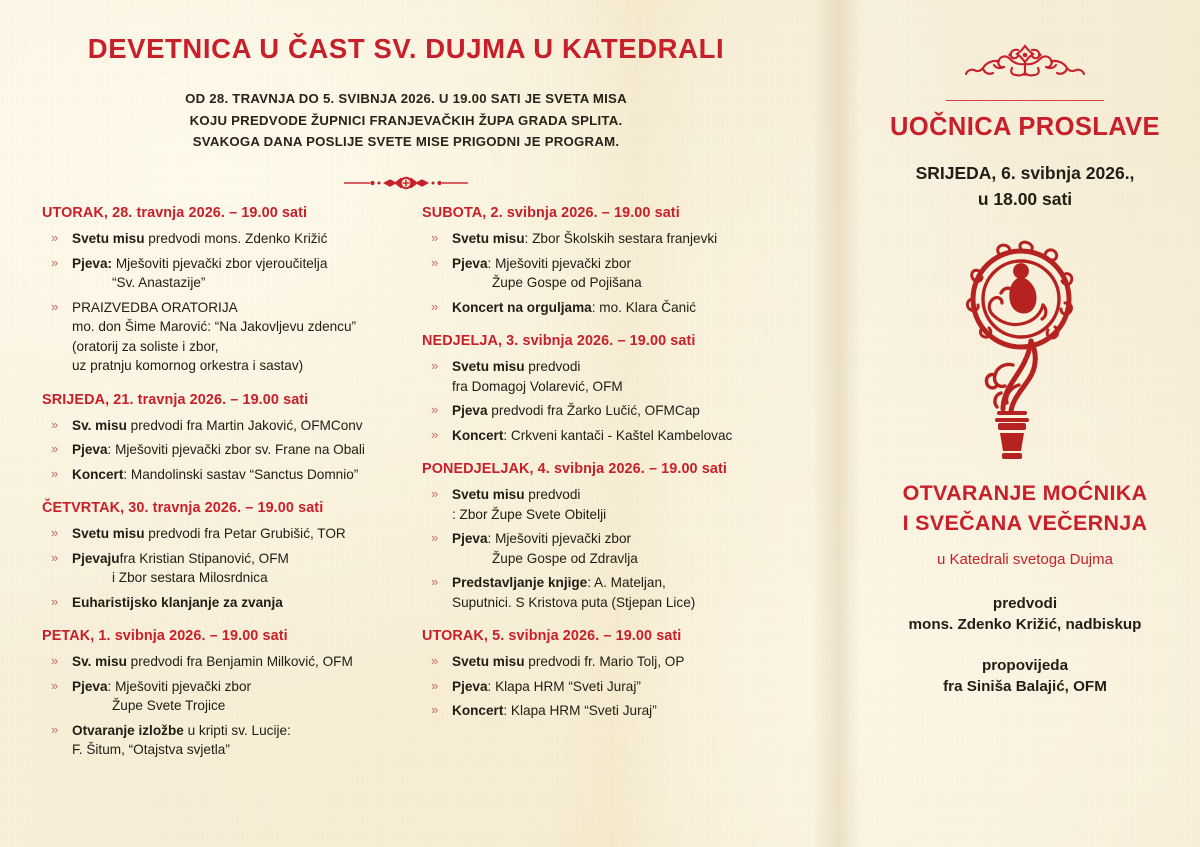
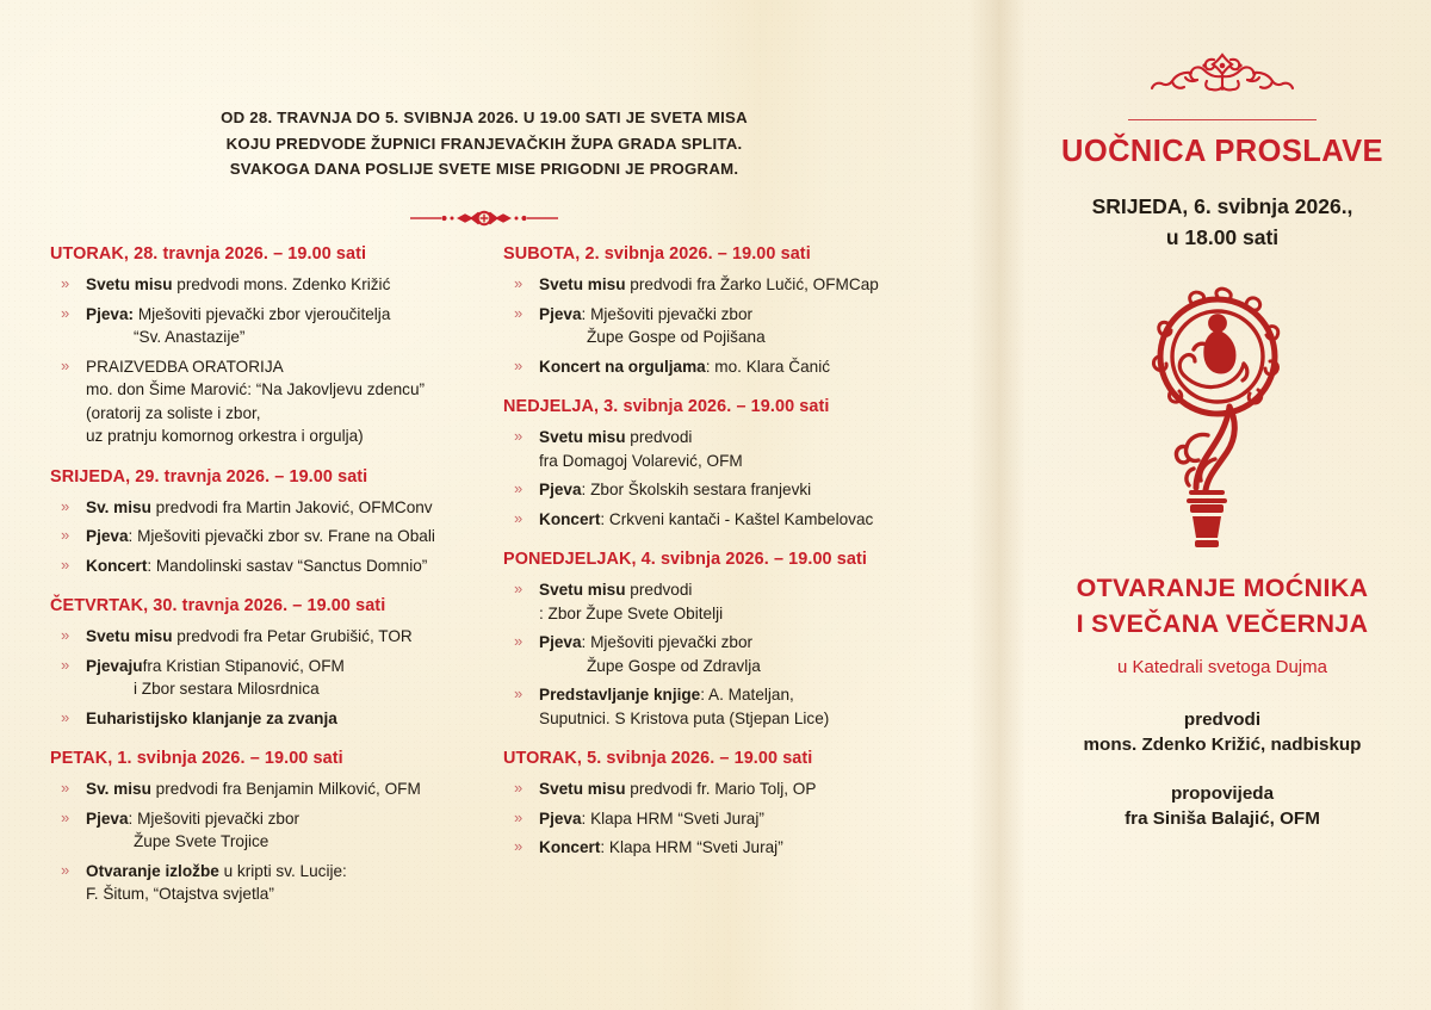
- DEVETNICA U ČAST SV. DUJMA U KATEDRALI
  OD 28. TRAVNJA DO 5. SVIBNJA 2026. U 19.00 SATI JE SVETA MISA
  KOJU PREDVODE ŽUPNICI FRANJEVAČKIH ŽUPA GRADA SPLITA.
  SVAKOGA DANA POSLIJE SVETE MISE PRIGODNI JE PROGRAM.
  UTORAK, 28. travnja 2026. – 19.00 sati
  »
  Svetu misu predvodi mons. Zdenko Križić
  »
  Pjeva: Mješoviti pjevački zbor vjeroučitelja
  “Sv. Anastazije”
  »
  PRAIZVEDBA ORATORIJA
  mo. don Šime Marović: “Na Jakovljevu zdencu”
  (oratorij za soliste i zbor,
- uz pratnju komornog orkestra i sastav)
+ uz pratnju komornog orkestra i orgulja)
- SRIJEDA, 21. travnja 2026. – 19.00 sati
+ SRIJEDA, 29. travnja 2026. – 19.00 sati
  »
  Sv. misu predvodi fra Martin Jaković, OFMConv
  »
  Pjeva: Mješoviti pjevački zbor sv. Frane na Obali
  »
  Koncert: Mandolinski sastav “Sanctus Domnio”
  ČETVRTAK, 30. travnja 2026. – 19.00 sati
  »
  Svetu misu predvodi fra Petar Grubišić, TOR
  »
  Pjevajufra Kristian Stipanović, OFM
  i Zbor sestara Milosrdnica
  »
  Euharistijsko klanjanje za zvanja
  PETAK, 1. svibnja 2026. – 19.00 sati
  »
  Sv. misu predvodi fra Benjamin Milković, OFM
  »
  Pjeva: Mješoviti pjevački zbor
  Župe Svete Trojice
  »
  Otvaranje izložbe u kripti sv. Lucije:
  F. Šitum, “Otajstva svjetla”
  SUBOTA, 2. svibnja 2026. – 19.00 sati
  »
- Svetu misu: Zbor Školskih sestara franjevki
+ Svetu misu predvodi fra Žarko Lučić, OFMCap
  »
  Pjeva: Mješoviti pjevački zbor
  Župe Gospe od Pojišana
  »
  Koncert na orguljama: mo. Klara Čanić
  NEDJELJA, 3. svibnja 2026. – 19.00 sati
  »
  Svetu misu predvodi
  fra Domagoj Volarević, OFM
  »
- Pjeva predvodi fra Žarko Lučić, OFMCap
+ Pjeva: Zbor Školskih sestara franjevki
  »
  Koncert: Crkveni kantači - Kaštel Kambelovac
  PONEDJELJAK, 4. svibnja 2026. – 19.00 sati
  »
  Svetu misu predvodi
  : Zbor Župe Svete Obitelji
  »
  Pjeva: Mješoviti pjevački zbor
  Župe Gospe od Zdravlja
  »
  Predstavljanje knjige: A. Mateljan,
  Suputnici. S Kristova puta (Stjepan Lice)
  UTORAK, 5. svibnja 2026. – 19.00 sati
  »
  Svetu misu predvodi fr. Mario Tolj, OP
  »
  Pjeva: Klapa HRM “Sveti Juraj”
  »
  Koncert: Klapa HRM “Sveti Juraj”
  UOČNICA PROSLAVE
  SRIJEDA, 6. svibnja 2026.,
  u 18.00 sati
  OTVARANJE MOĆNIKA
  I SVEČANA VEČERNJA
  u Katedrali svetoga Dujma
  predvodi
  mons. Zdenko Križić, nadbiskup
  propovijeda
  fra Siniša Balajić, OFM
